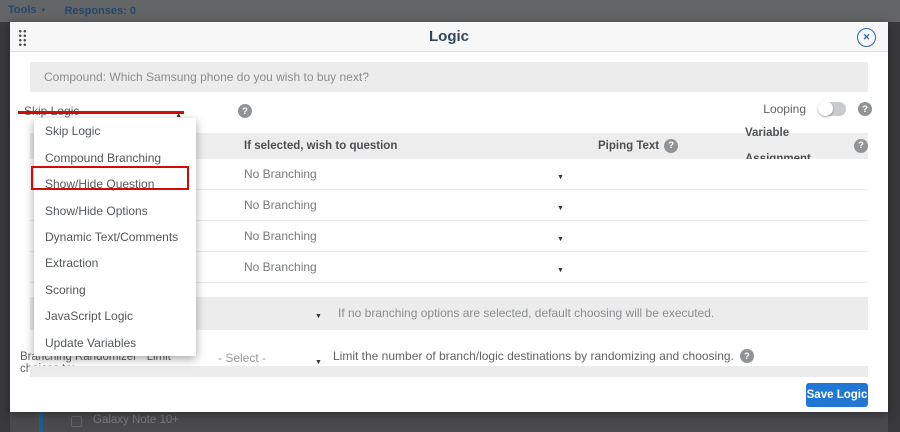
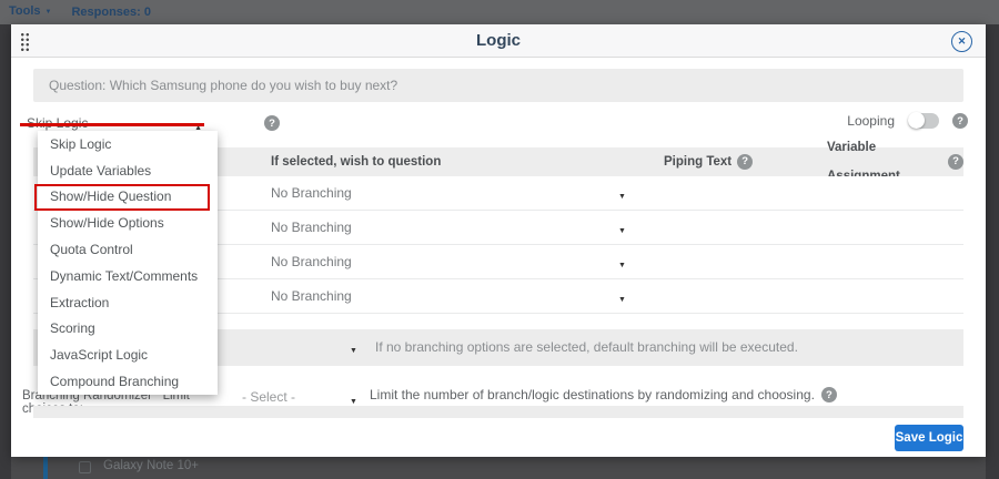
  Tools
  Responses: 0
  Galaxy Note 10+
  Logic
- Compound: Which Samsung phone do you wish to buy next?
+ Question: Which Samsung phone do you wish to buy next?
  Looping
  If selected, wish to question
  Piping Text
  No Branching
  No Branching
  No Branching
  No Branching
- If no branching options are selected, default choosing will be executed.
+ If no branching options are selected, default branching will be executed.
  Branching Randomizer Limit ch
  - Select -
  Limit the number of branch/logic destinations by randomizing and choosing.
  Save Logic
  Skip Logic
- Compound Branching
+ Update Variables
  Show/Hide Question
  Show/Hide Options
+ Quota Control
  Dynamic Text/Comments
  Extraction
  Scoring
  JavaScript Logic
- Update Variables
+ Compound Branching
